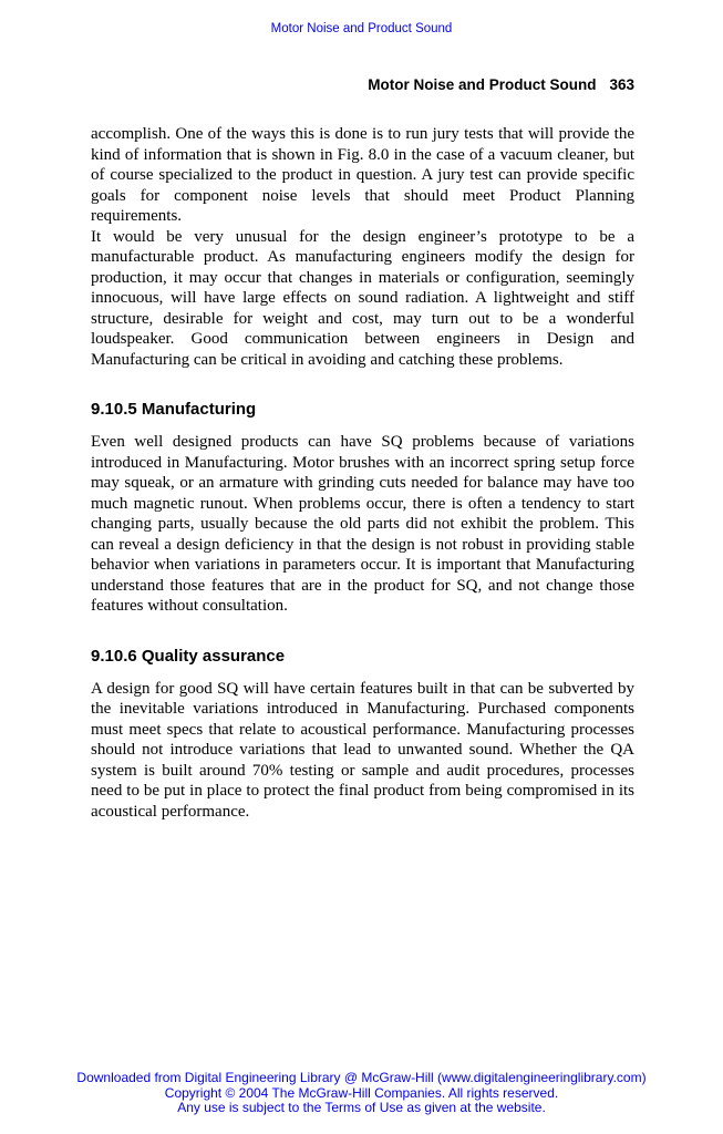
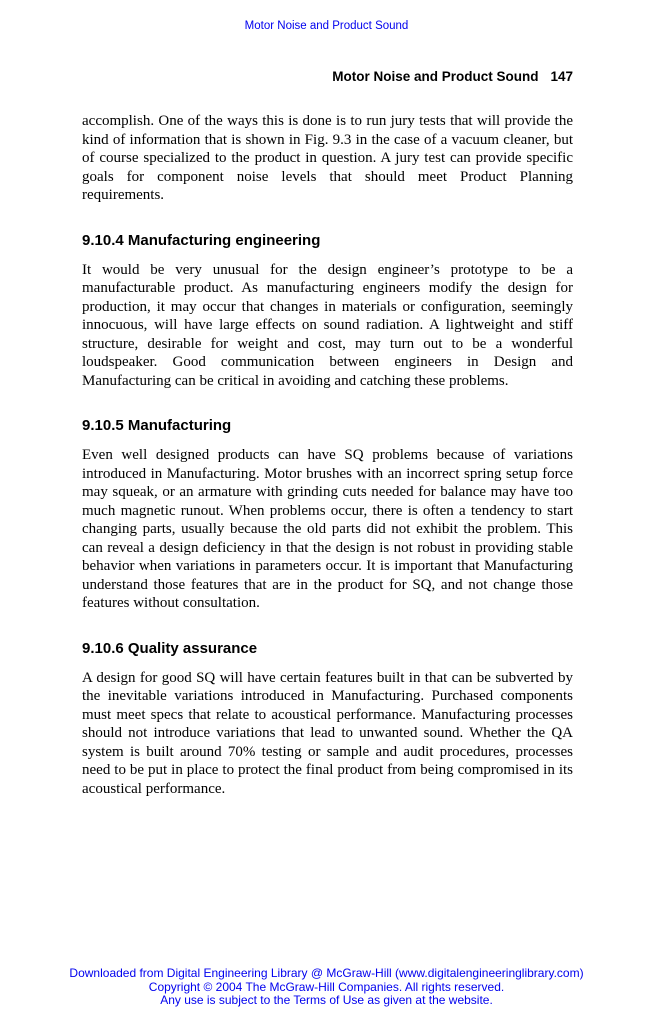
  Motor Noise and Product Sound
- Motor Noise and Product Sound 363
+ Motor Noise and Product Sound 147
- accomplish. One of the ways this is done is to run jury tests that will provide the kind of information that is shown in Fig. 8.0 in the case of a vacuum cleaner, but of course specialized to the product in question. A jury test can provide specific goals for component noise levels that should meet Product Planning requirements.
+ accomplish. One of the ways this is done is to run jury tests that will provide the kind of information that is shown in Fig. 9.3 in the case of a vacuum cleaner, but of course specialized to the product in question. A jury test can provide specific goals for component noise levels that should meet Product Planning requirements.
+ 9.10.4 Manufacturing engineering
  It would be very unusual for the design engineer’s prototype to be a manufacturable product. As manufacturing engineers modify the design for production, it may occur that changes in materials or configuration, seemingly innocuous, will have large effects on sound radiation. A lightweight and stiff structure, desirable for weight and cost, may turn out to be a wonderful loudspeaker. Good communication between engineers in Design and Manufacturing can be critical in avoiding and catching these problems.
  9.10.5 Manufacturing
  Even well designed products can have SQ problems because of variations introduced in Manufacturing. Motor brushes with an incorrect spring setup force may squeak, or an armature with grinding cuts needed for balance may have too much magnetic runout. When problems occur, there is often a tendency to start changing parts, usually because the old parts did not exhibit the problem. This can reveal a design deficiency in that the design is not robust in providing stable behavior when variations in parameters occur. It is important that Manufacturing understand those features that are in the product for SQ, and not change those features without consultation.
  9.10.6 Quality assurance
  A design for good SQ will have certain features built in that can be subverted by the inevitable variations introduced in Manufacturing. Purchased components must meet specs that relate to acoustical performance. Manufacturing processes should not introduce variations that lead to unwanted sound. Whether the QA system is built around 70% testing or sample and audit procedures, processes need to be put in place to protect the final product from being compromised in its acoustical performance.
  Downloaded from Digital Engineering Library @ McGraw-Hill (www.digitalengineeringlibrary.com)
  Copyright © 2004 The McGraw-Hill Companies. All rights reserved.
  Any use is subject to the Terms of Use as given at the website.
